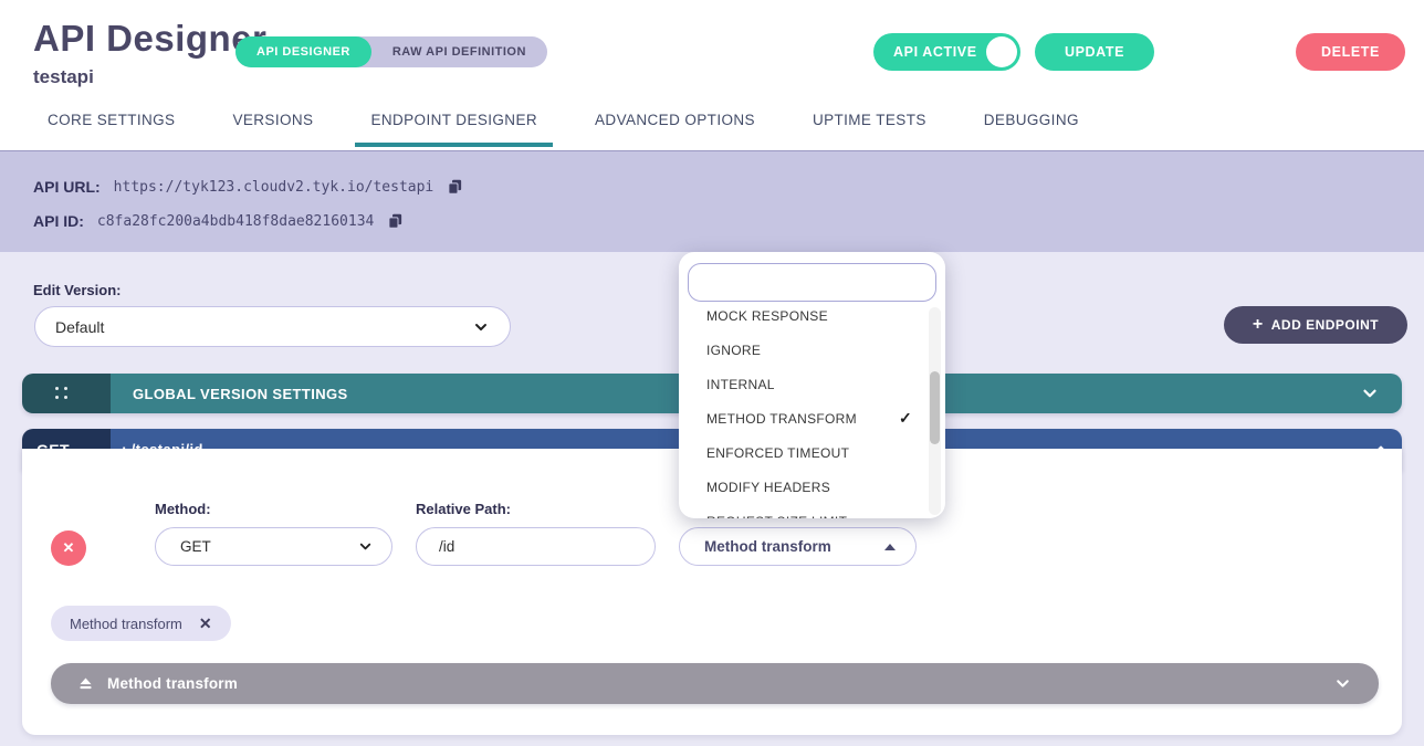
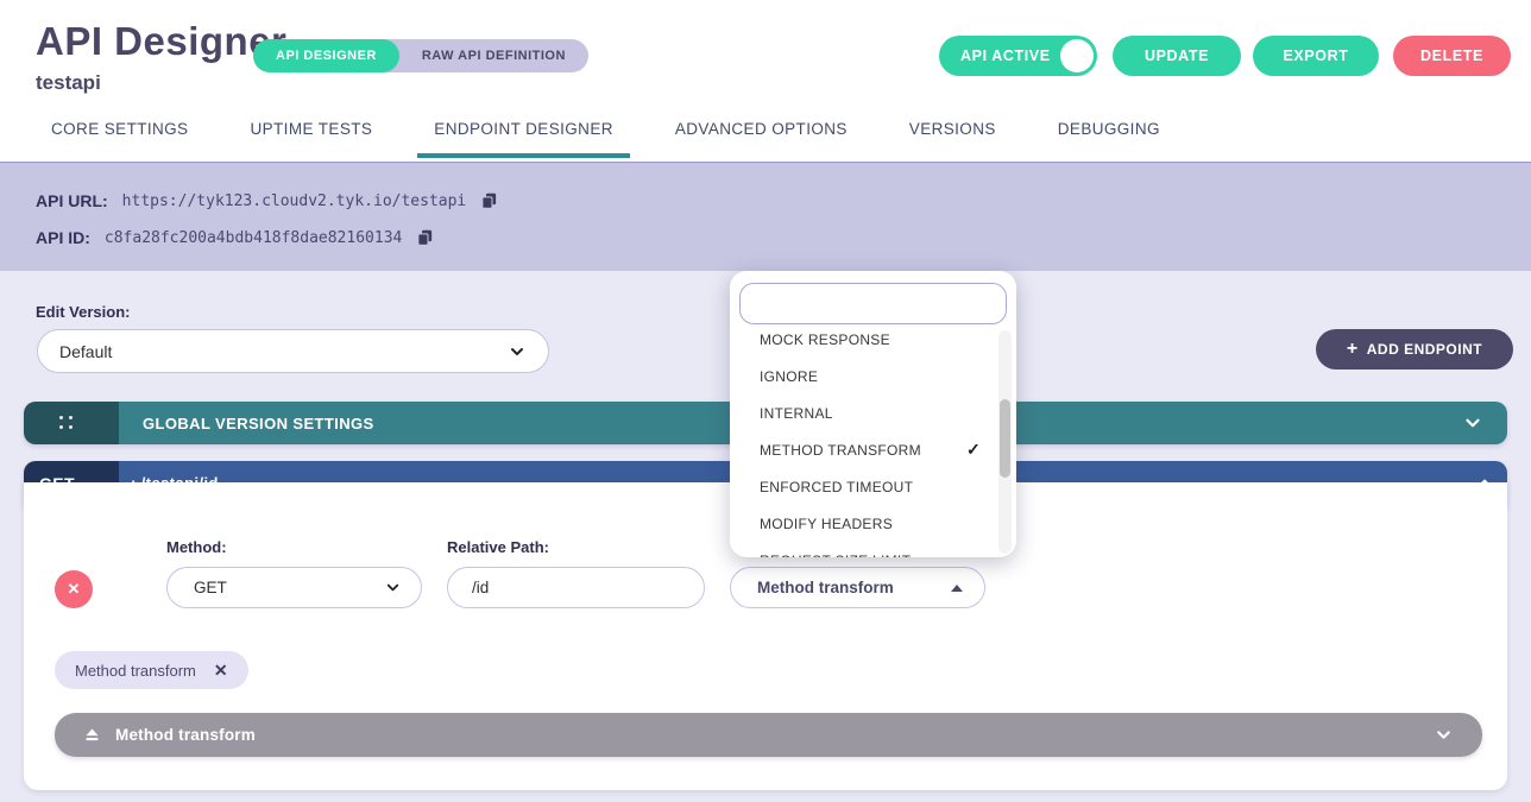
  API Design
  testapi
  API DESIGNER
  RAW API DEFINITION
  API ACTIVE
  UPDATE
+ EXPORT
  DELETE
  CORE SETTINGS
- VERSIONS
+ UPTIME TESTS
  ENDPOINT DESIGNER
  ADVANCED OPTIONS
- UPTIME TESTS
+ VERSIONS
  DEBUGGING
  API URL:
  https://tyk123.cloudv2.tyk.io/testapi
  API ID:
  c8fa28fc200a4bdb418f8dae82160134
  Edit Version:
  Default
  +
  ADD ENDPOINT
  GLOBAL VERSION SETTINGS
  ✕
  Method:
  GET
  Relative Path:
  /id
  Method transform
  Method transform
  ✕
  Method transform
  MOCK RESPONSE
  IGNORE
  INTERNAL
  METHOD TRANSFORM
  ✓
  ENFORCED TIMEOUT
  MODIFY HEADERS
